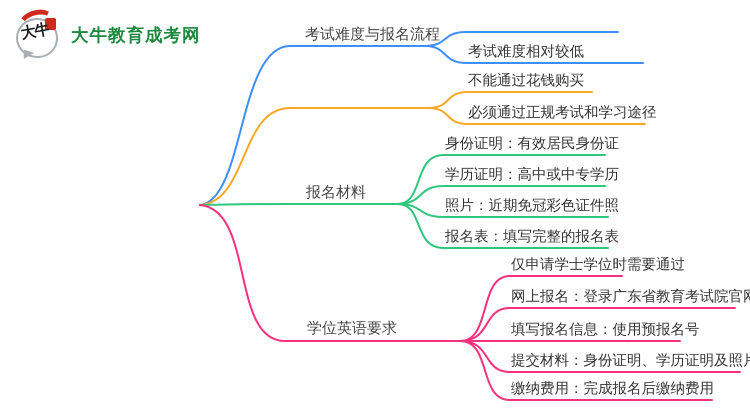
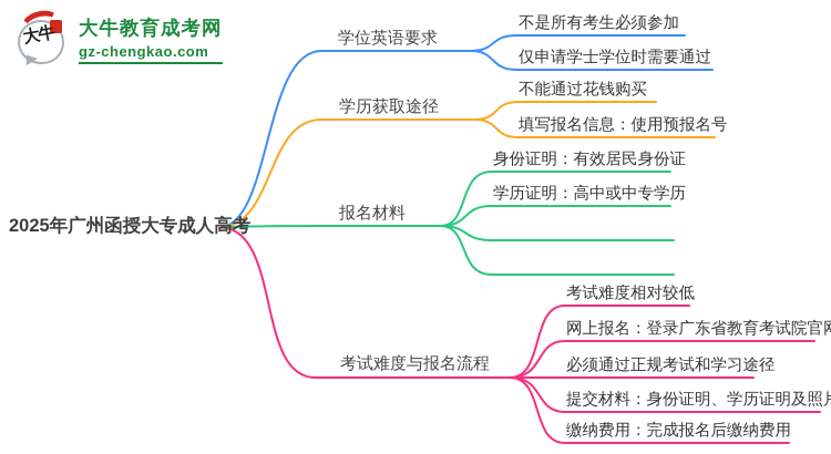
  大牛教育成考网
+ gz-chengkao.com
+ 2025年广州函授大专成人高考
- 考试难度与报名流程
+ 学位英语要求
+ 学历获取途径
  报名材料
- 学位英语要求
+ 考试难度与报名流程
+ 不是所有考生必须参加
- 考试难度相对较低
+ 仅申请学士学位时需要通过
  不能通过花钱购买
- 必须通过正规考试和学习途径
+ 填写报名信息：使用预报名号
  身份证明：有效居民身份证
  学历证明：高中或中专学历
- 照片：近期免冠彩色证件照
- 报名表：填写完整的报名表
- 仅申请学士学位时需要通过
+ 考试难度相对较低
  网上报名：登录广东省教育考试院官
- 填写报名信息：使用预报名号
+ 必须通过正规考试和学习途径
  提交材料：身份证明、学历证明及照
  缴纳费用：完成报名后缴纳费用
